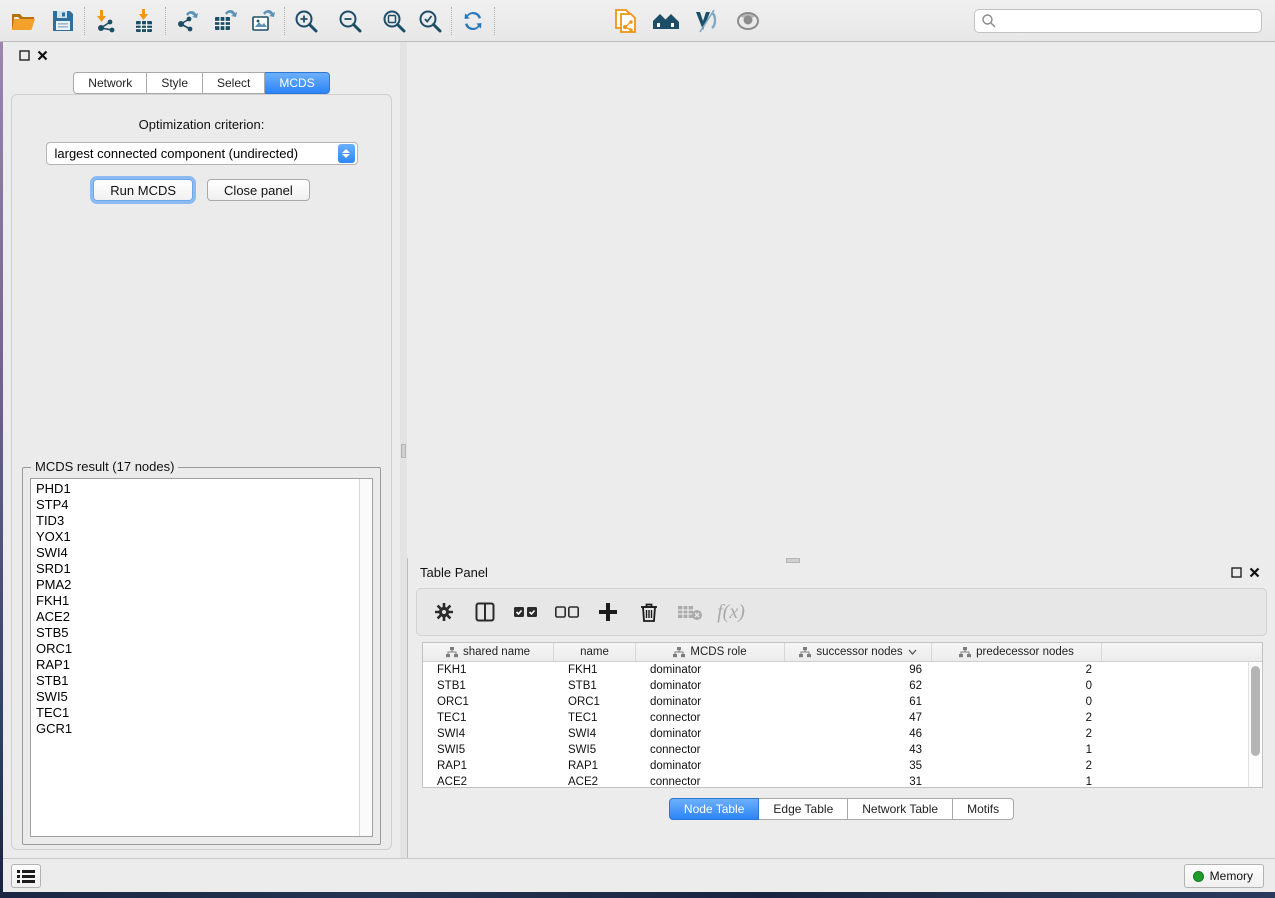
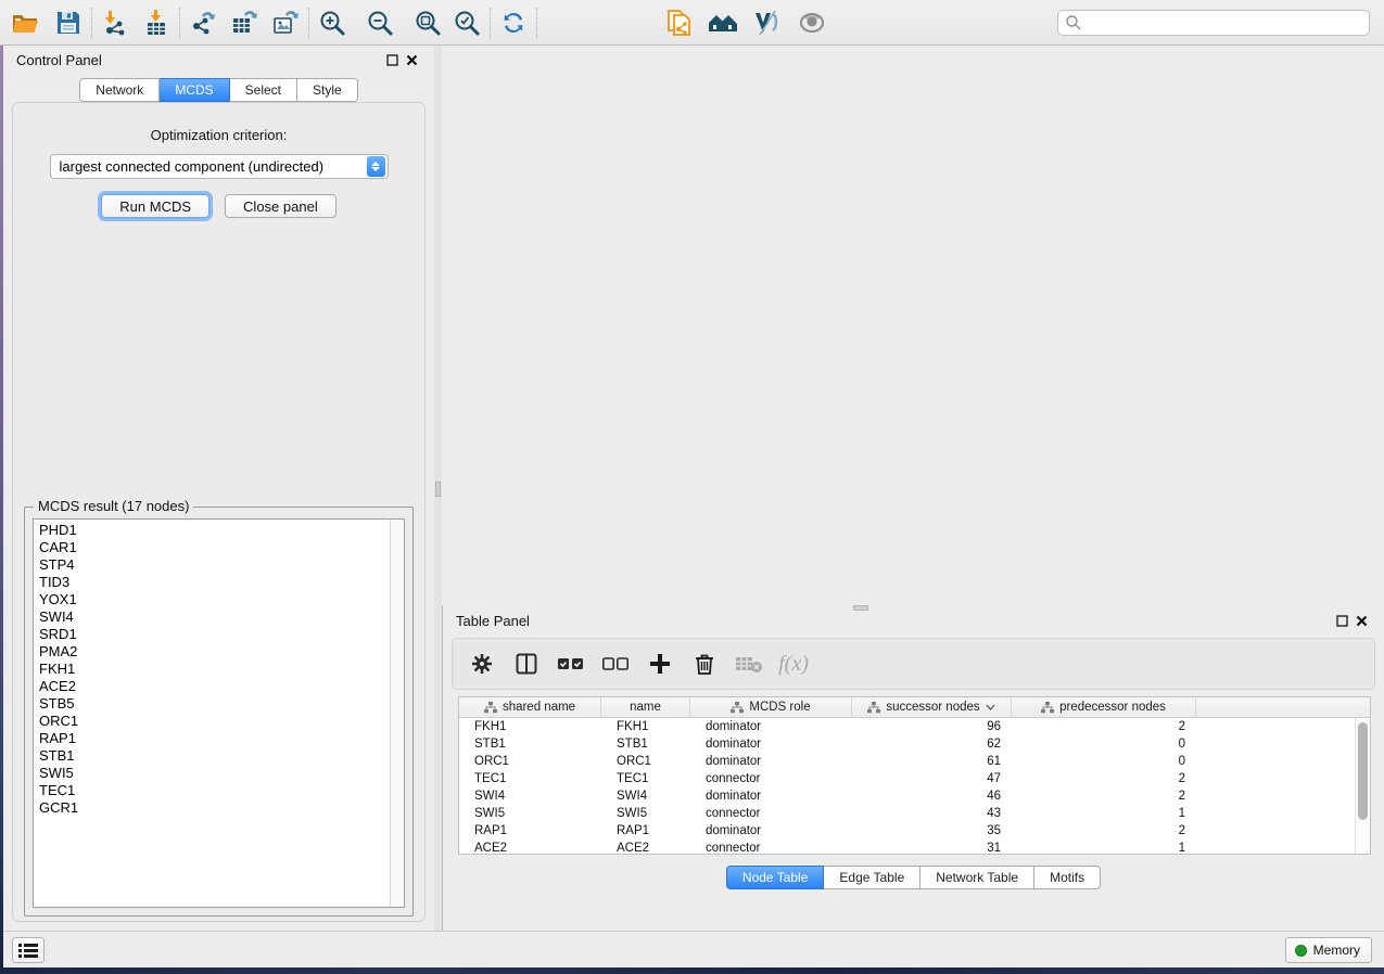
+ Control Panel
  Network
- Style
+ MCDS
  Select
- MCDS
+ Style
  Optimization criterion:
  largest connected component (undirected)
  Run MCDS
  Close panel
  MCDS result (17 nodes)
  PHD1
+ CAR1
  STP4
  TID3
  YOX1
  SWI4
  SRD1
  PMA2
  FKH1
  ACE2
  STB5
  ORC1
  RAP1
  STB1
  SWI5
  TEC1
  GCR1
  Table Panel
  f(x)
  shared name
  name
  MCDS role
  successor nodes
  predecessor nodes
  FKH1
  FKH1
  dominator
  96
  2
  STB1
  STB1
  dominator
  62
  0
  ORC1
  ORC1
  dominator
  61
  0
  TEC1
  TEC1
  connector
  47
  2
  SWI4
  SWI4
  dominator
  46
  2
  SWI5
  SWI5
  connector
  43
  1
  RAP1
  RAP1
  dominator
  35
  2
  ACE2
  ACE2
  connector
  31
  1
  Node Table
  Edge Table
  Network Table
  Motifs
  Memory
